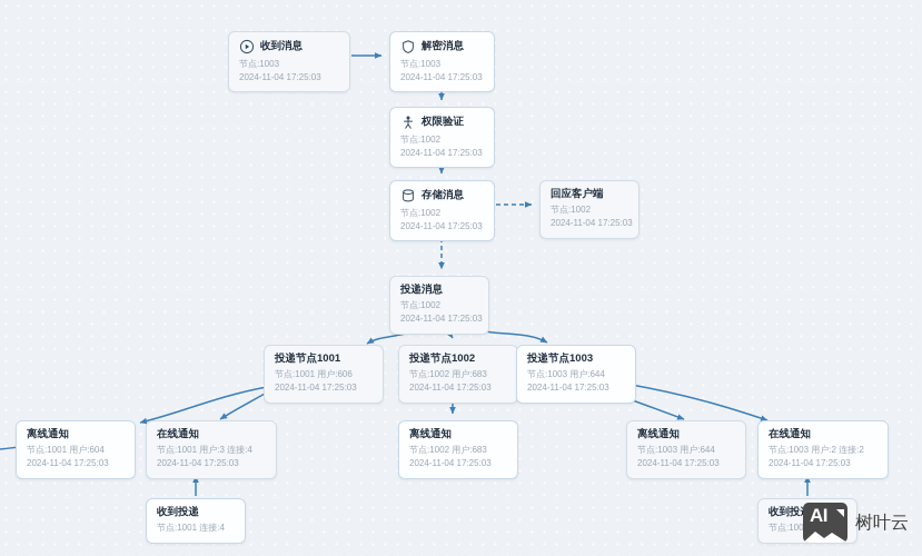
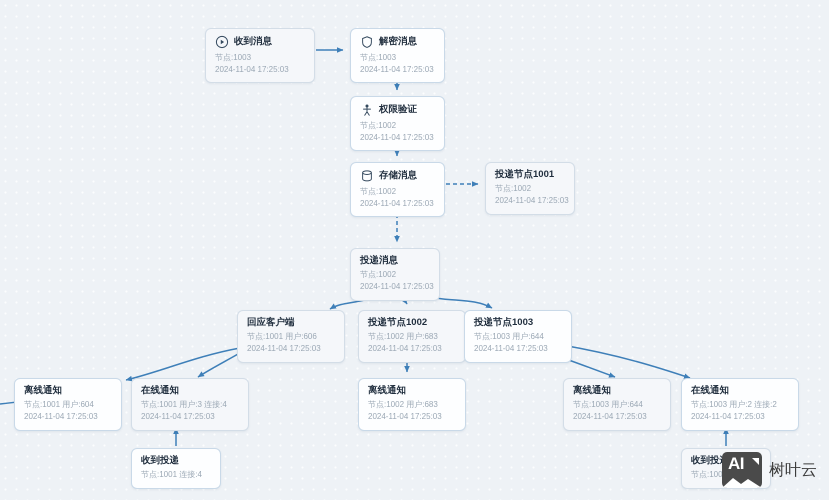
  收到消息
  节点:1003
  2024-11-04 17:25:03
  解密消息
  节点:1003
  2024-11-04 17:25:03
  权限验证
  节点:1002
  2024-11-04 17:25:03
  存储消息
  节点:1002
  2024-11-04 17:25:03
- 回应客户端
+ 投递节点1001
  节点:1002
  2024-11-04 17:25:03
  投递消息
  节点:1002
  2024-11-04 17:25:03
- 投递节点1001
+ 回应客户端
  节点:1001 用户:606
  2024-11-04 17:25:03
  投递节点1002
  节点:1002 用户:683
  2024-11-04 17:25:03
  投递节点1003
  节点:1003 用户:644
  2024-11-04 17:25:03
  离线通知
  节点:1001 用户:604
  2024-11-04 17:25:03
  在线通知
  节点:1001 用户:3 连接:4
  2024-11-04 17:25:03
  离线通知
  节点:1002 用户:683
  2024-11-04 17:25:03
  离线通知
  节点:1003 用户:644
  2024-11-04 17:25:03
  在线通知
  节点:1003 用户:2 连接:2
  2024-11-04 17:25:03
  收到投递
  节点:1001 连接:4
  收到投
  节点:100
  AI
  树叶云
